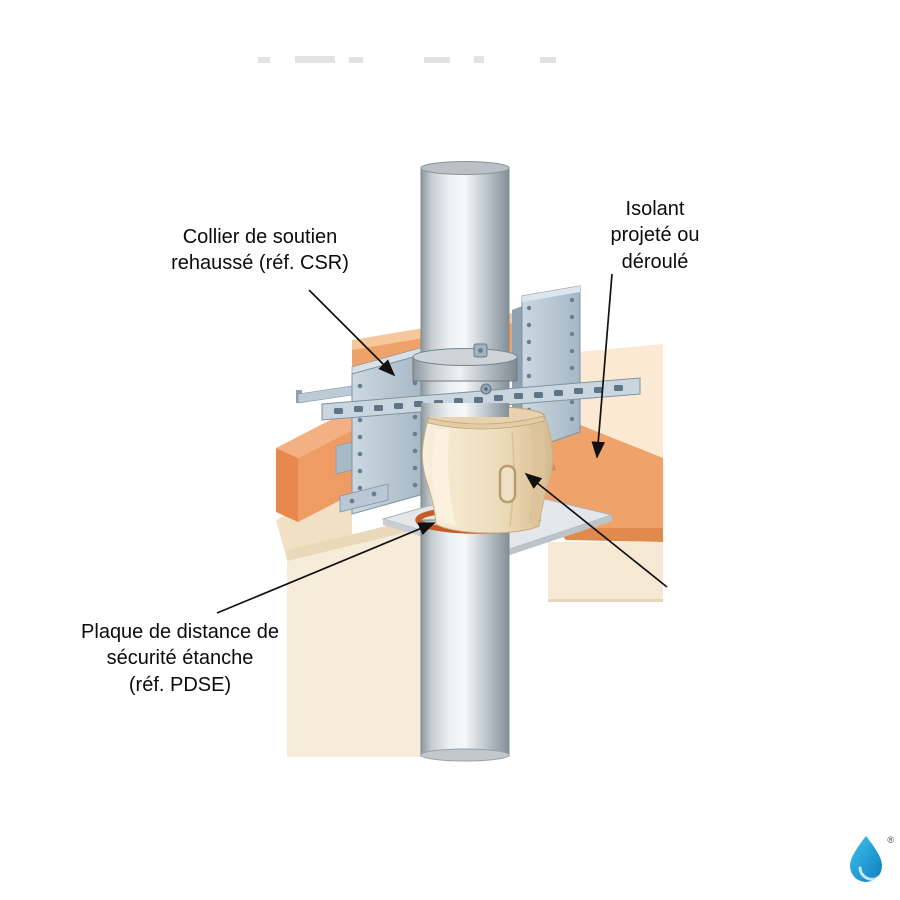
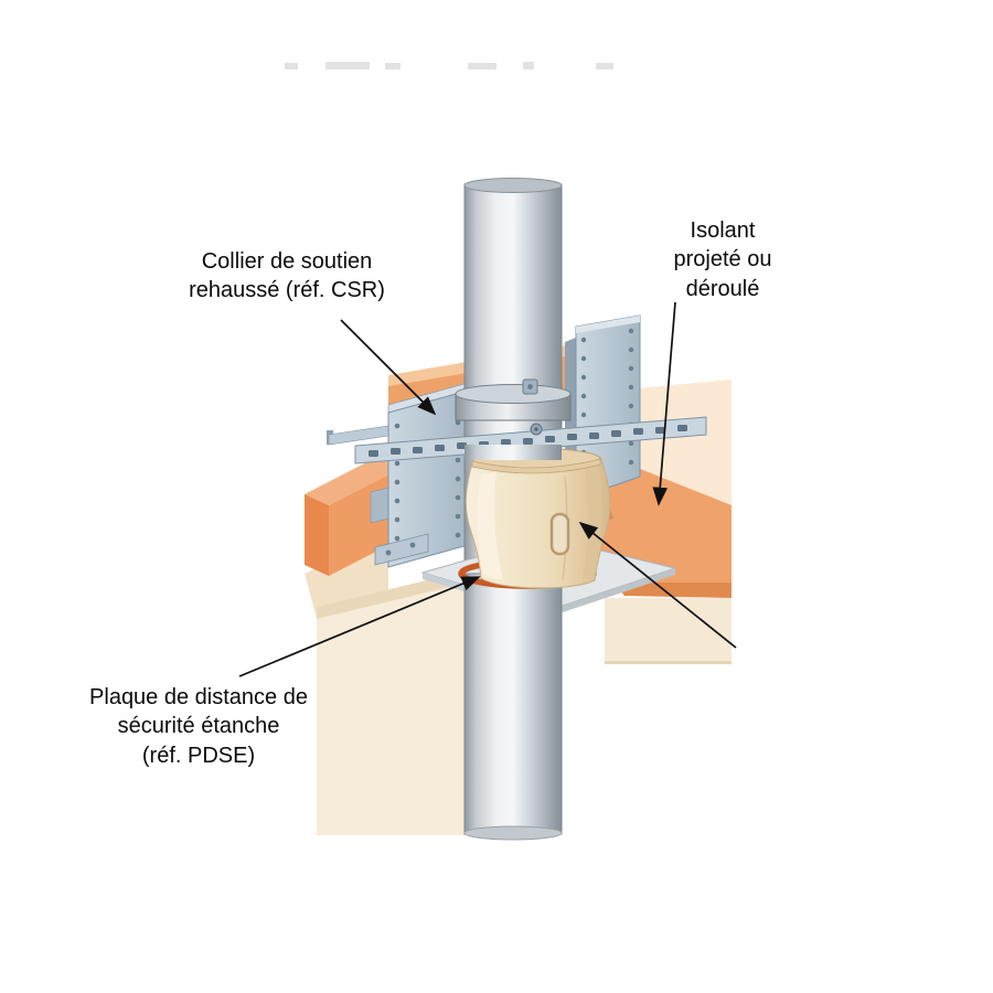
  Collier de soutien
  rehaussé (réf. CSR)
  Isolant
  projeté ou
  déroulé
  Plaque de distance de
  sécurité étanche
  (réf. PDSE)
- ®
